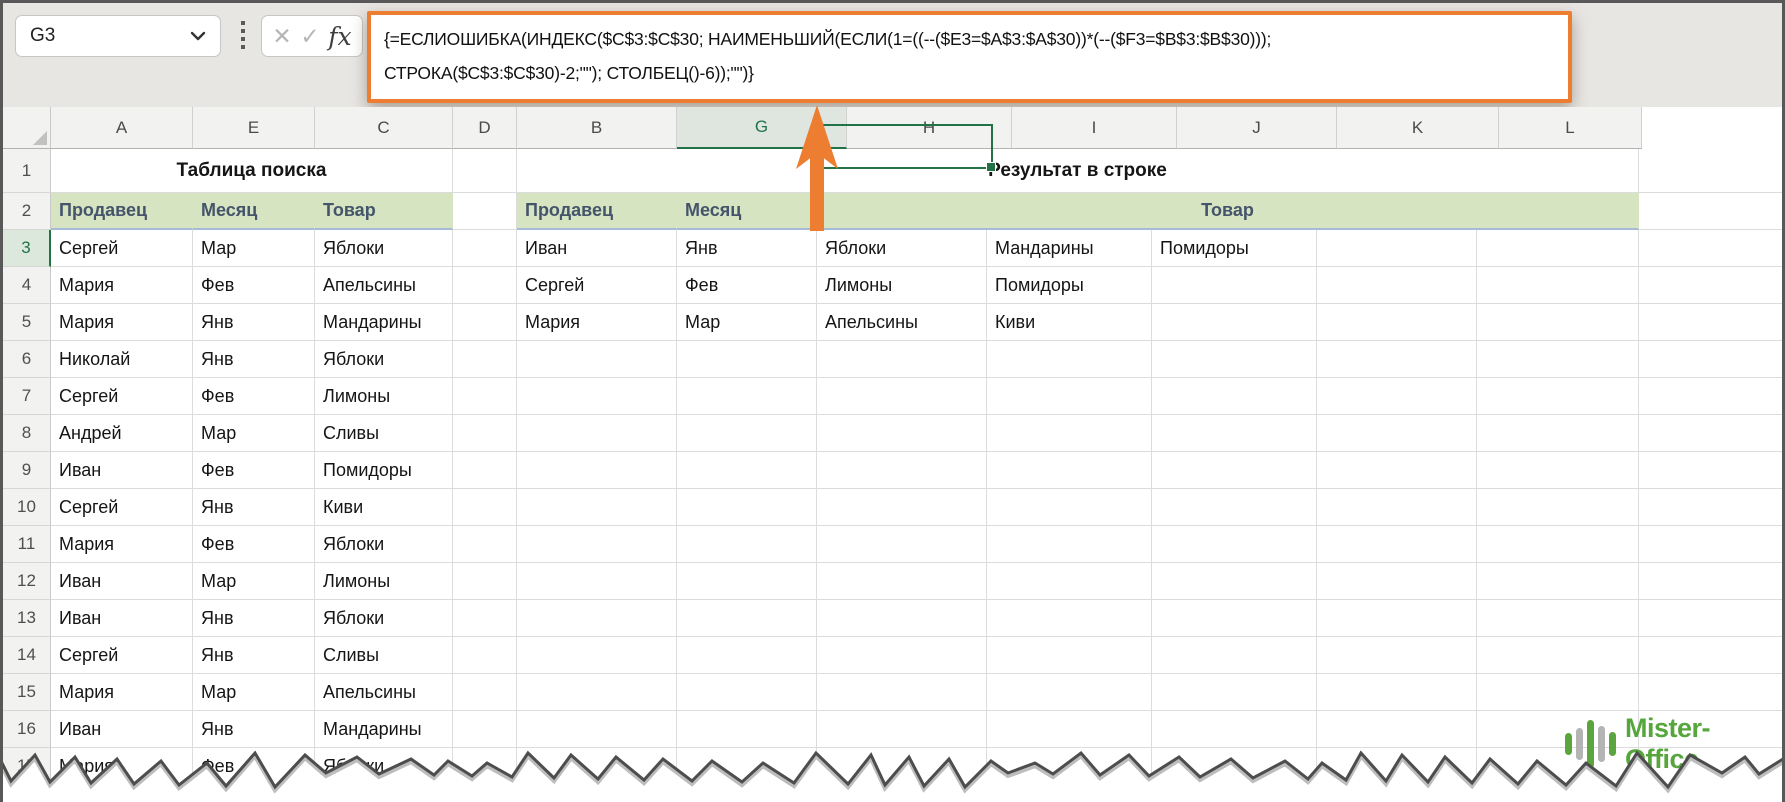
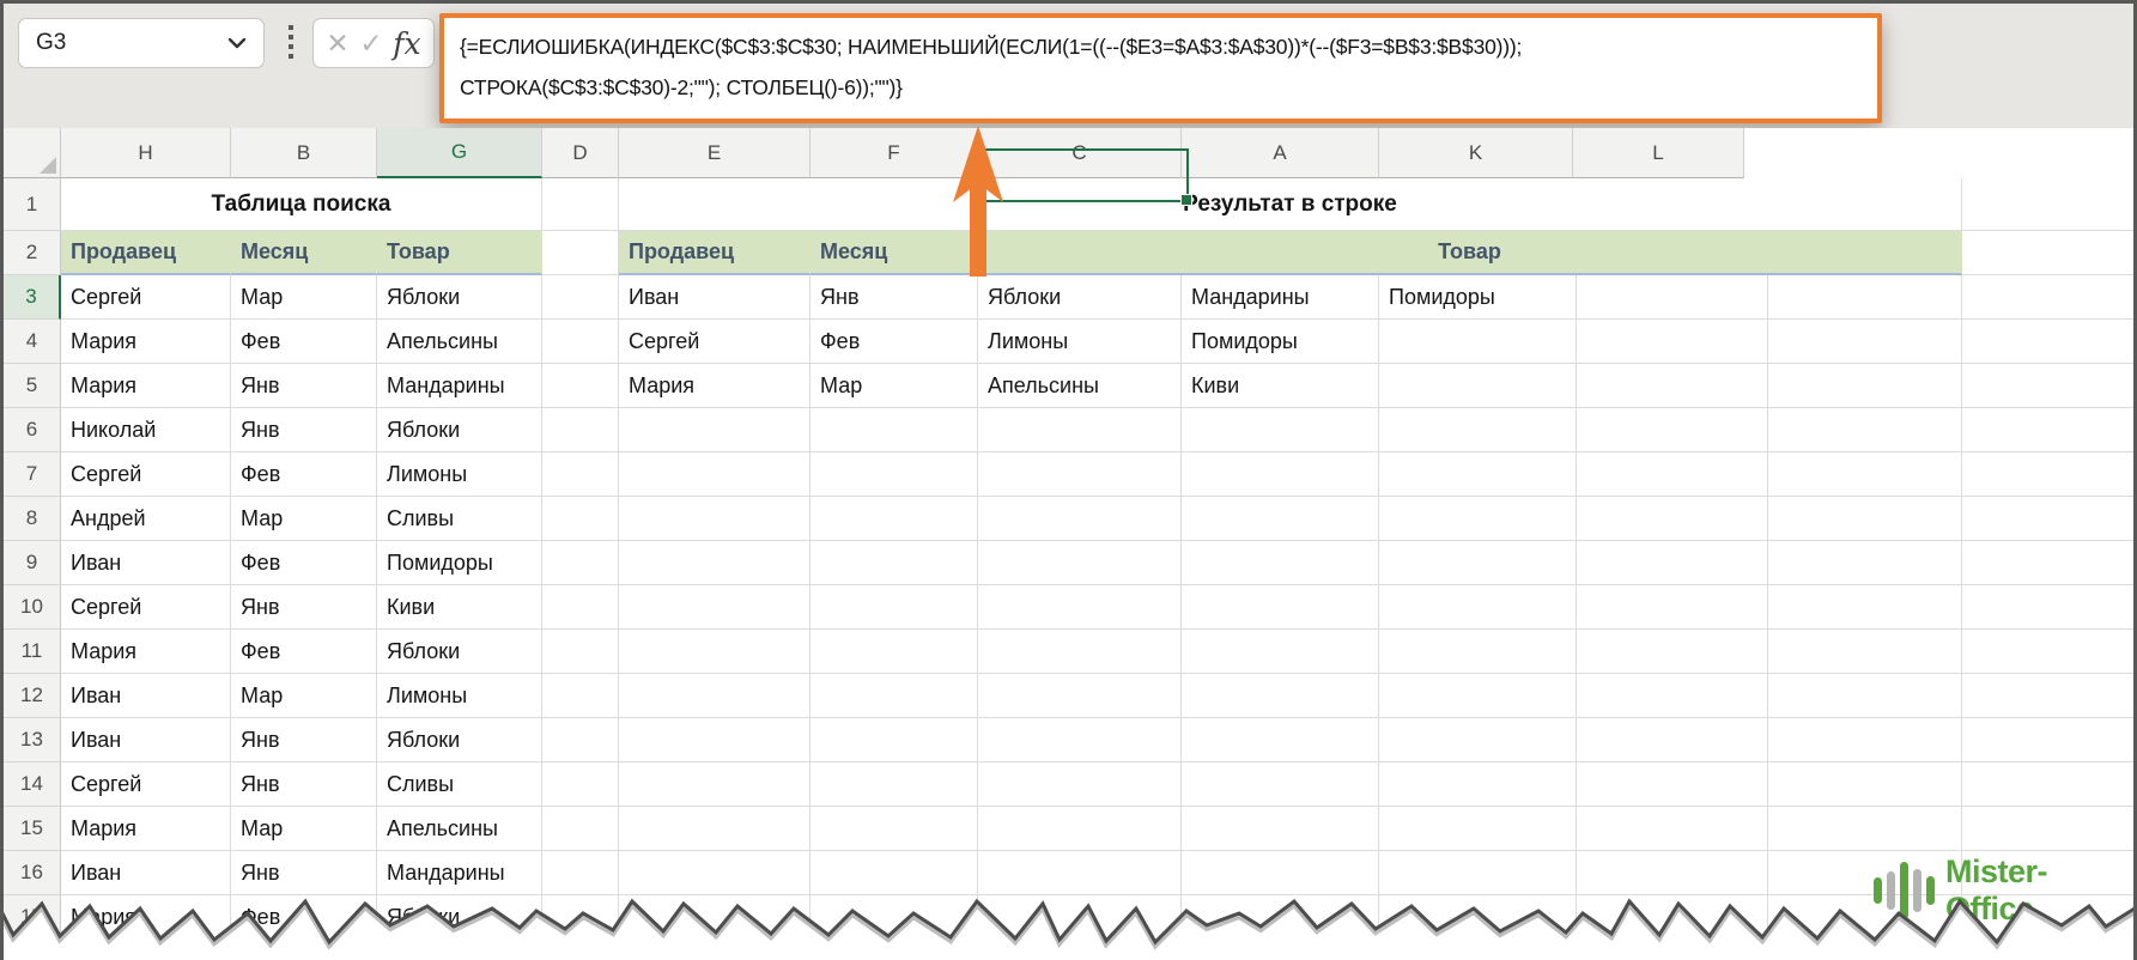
  G3
  ✕
  ✓
  fx
  {=ЕСЛИОШИБКА(ИНДЕКС($C$3:$C$30; НАИМЕНЬШИЙ(ЕСЛИ(1=((--($E3=$A$3:$A$30))*(--($F3=$B$3:$B$30)));
  СТРОКА($C$3:$C$30)-2;""); СТОЛБЕЦ()-6));"")}
- A
+ H
- E
+ B
- C
+ G
  D
- B
+ E
+ F
- G
+ C
- H
+ A
- I
- J
  K
  L
  1
  Таблица поиска
  езультат в строке
  2
  Продавец
  Месяц
  Товар
  Продавец
  Месяц
  Товар
  3
  Сергей
  Мар
  Яблоки
  Иван
  Янв
  Яблоки
  Мандарины
  Помидоры
  4
  Мария
  Фев
  Апельсины
  Сергей
  Фев
  Лимоны
  Помидоры
  5
  Мария
  Янв
  Мандарины
  Мария
  Мар
  Апельсины
  Киви
  6
  Николай
  Янв
  Яблоки
  7
  Сергей
  Фев
  Лимоны
  8
  Андрей
  Мар
  Сливы
  9
  Иван
  Фев
  Помидоры
  10
  Сергей
  Янв
  Киви
  11
  Мария
  Фев
  Яблоки
  12
  Иван
  Мар
  Лимоны
  13
  Иван
  Янв
  Яблоки
  14
  Сергей
  Янв
  Сливы
  15
  Мария
  Мар
  Апельсины
  16
  Иван
  Янв
  Мандарины
  Mister-ffic
